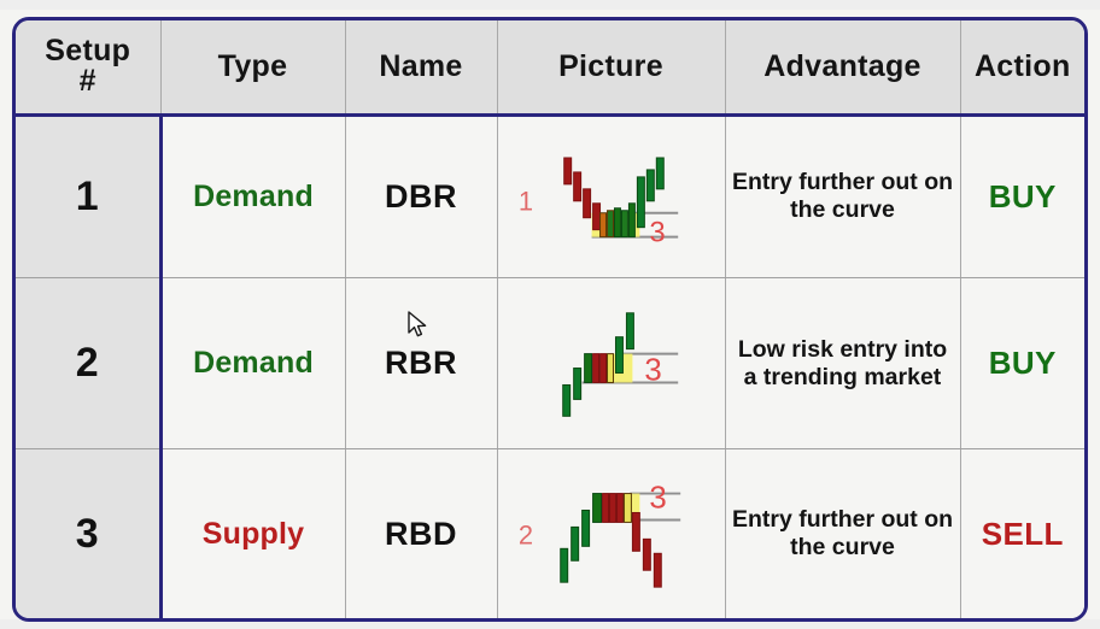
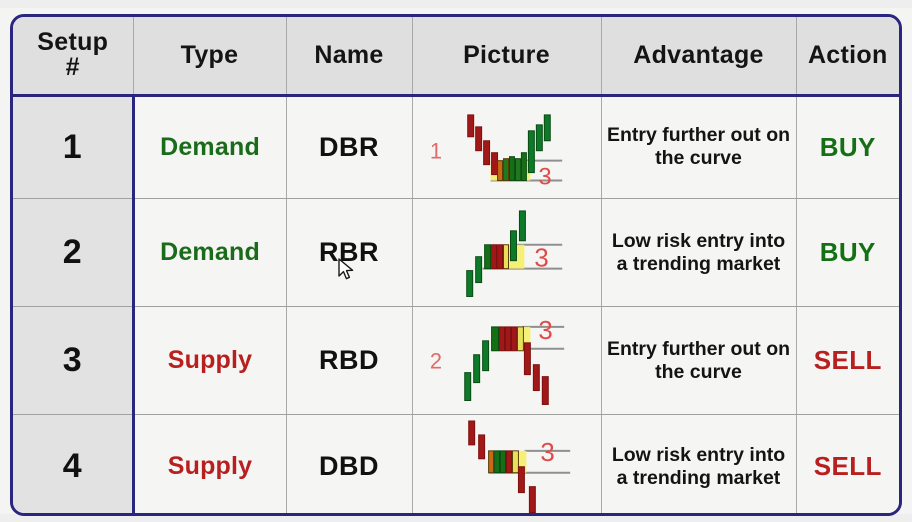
  Setup #	Type	Name	Picture	Advantage	Action
  1	Demand	DBR	1 3	Entry further out on the curve	BUY
  2	Demand	RBR	3	Low risk entry into a trending market	BUY
  3	Supply	RBD	2 3	Entry further out on the curve	SELL
+ 4	Supply	DBD	3	Low risk entry into a trending market	SELL
